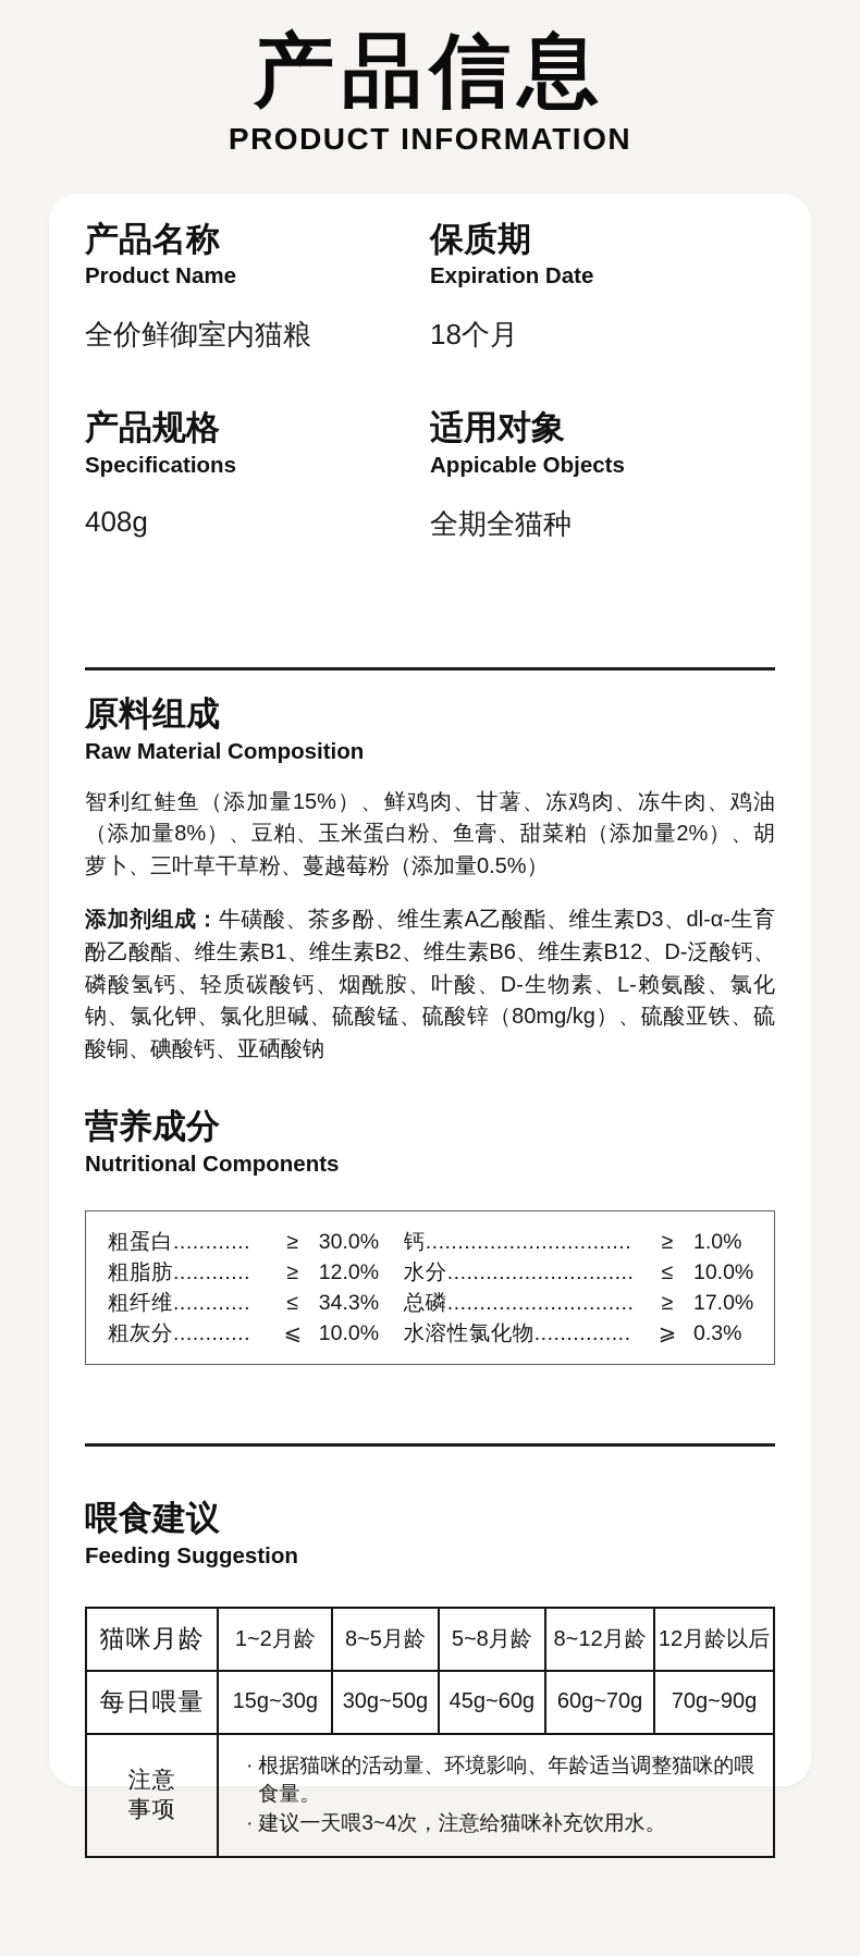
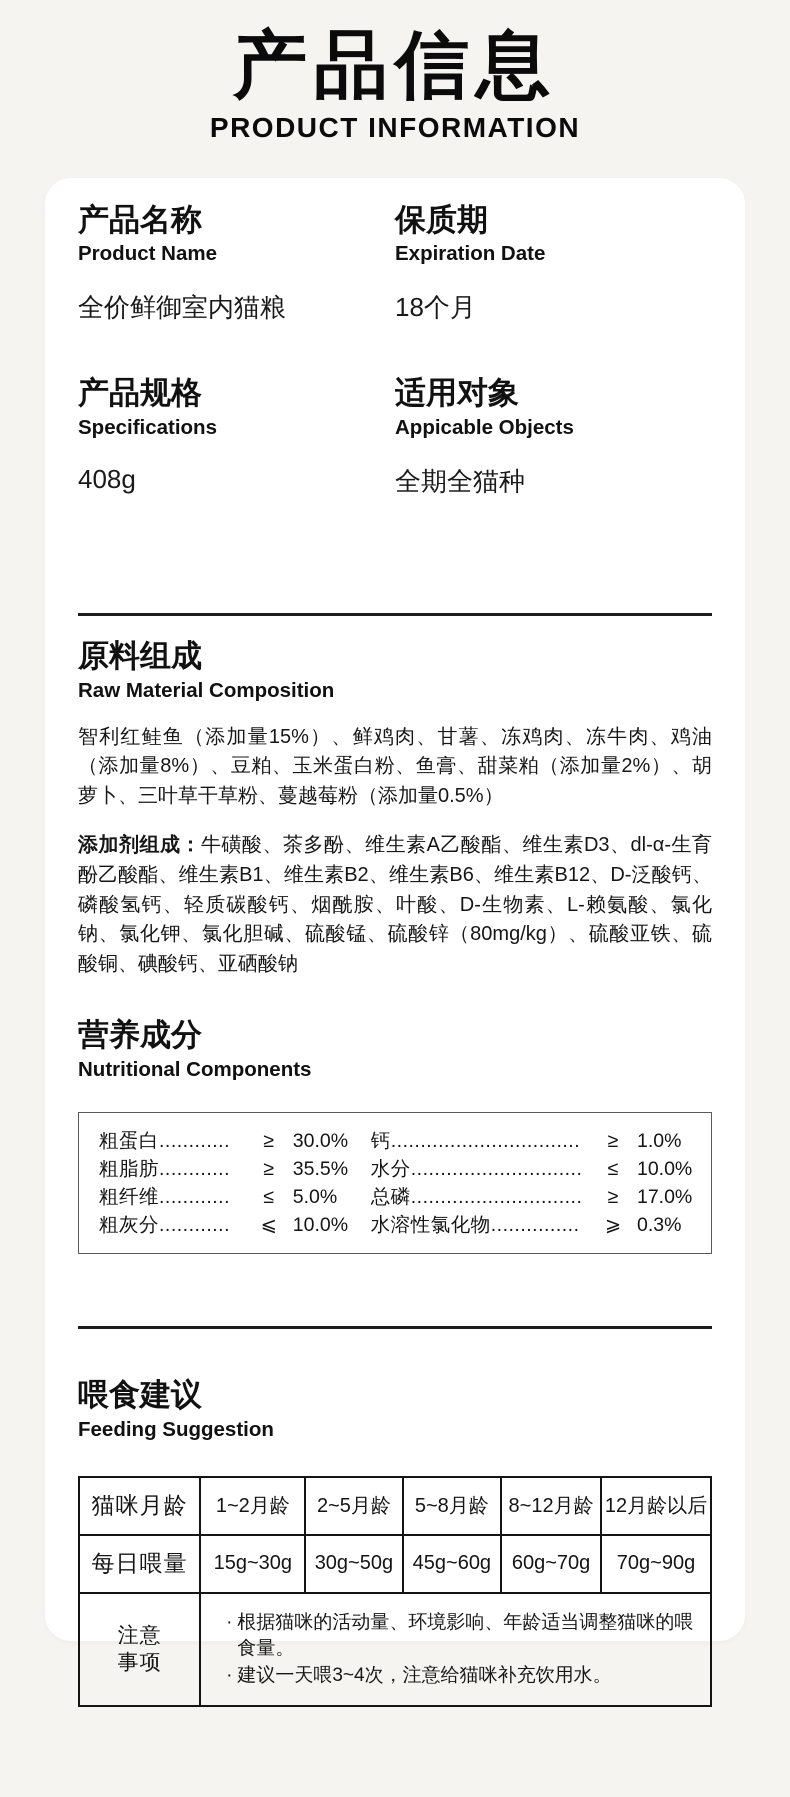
  产品信息
  PRODUCT INFORMATION
  产品名称
  Product Name
  全价鲜御室内猫粮
  保质期
  Expiration Date
  18个月
  产品规格
  Specifications
  408g
  适用对象
  Appicable Objects
  全期全猫种
  原料组成
  Raw Material Composition
  智利红鲑鱼（添加量15%）、鲜鸡肉、甘薯、冻鸡肉、冻牛肉、鸡油（添加量8%）、豆粕、玉米蛋白粉、鱼膏、甜菜粕（添加量2%）、胡萝卜、三叶草干草粉、蔓越莓粉（添加量0.5%）
  添加剂组成：牛磺酸、茶多酚、维生素A乙酸酯、维生素D3、dl-α-生育酚乙酸酯、维生素B1、维生素B2、维生素B6、维生素B12、D-泛酸钙、磷酸氢钙、轻质碳酸钙、烟酰胺、叶酸、D-生物素、L-赖氨酸、氯化钠、氯化钾、氯化胆碱、硫酸锰、硫酸锌（80mg/kg）、硫酸亚铁、硫酸铜、碘酸钙、亚硒酸钠
  营养成分
  Nutritional Components
  粗蛋白............
  ≥
  30.0%
  粗脂肪............
  ≥
- 12.0%
+ 35.5%
  粗纤维............
  ≤
- 34.3%
+ 5.0%
  粗灰分............
  ⩽
  10.0%
  钙................................
  ≥
  1.0%
  水分.............................
  ≤
  10.0%
  总磷.............................
  ≥
  17.0%
  水溶性氯化物...............
  ⩾
  0.3%
  喂食建议
  Feeding Suggestion
- 猫咪月龄	1~2月龄	8~5月龄	5~8月龄	8~12月龄	12月龄以后
+ 猫咪月龄	1~2月龄	2~5月龄	5~8月龄	8~12月龄	12月龄以后
  每日喂量	15g~30g	30g~50g	45g~60g	60g~70g	70g~90g
  注意 事项	· 根据猫咪的活动量、环境影响、年龄适当调整猫咪的喂食量。 · 建议一天喂3~4次，注意给猫咪补充饮用水。
